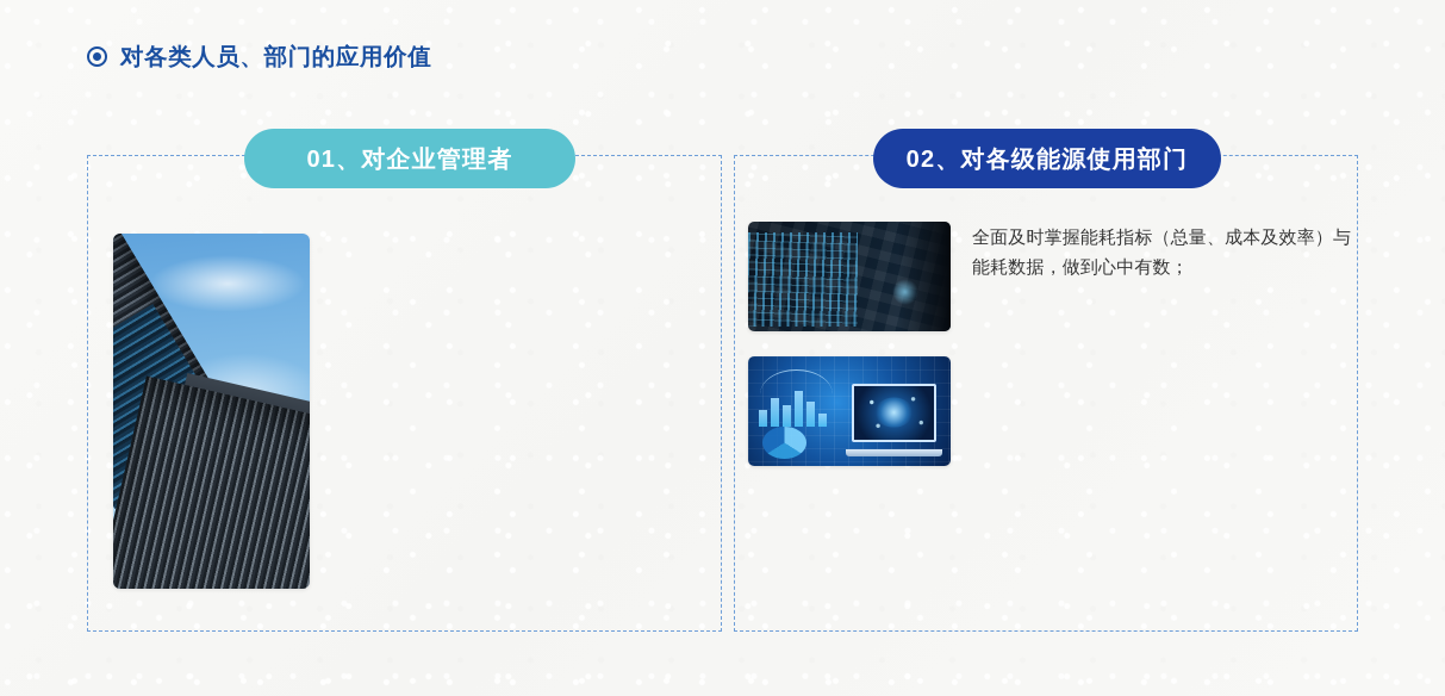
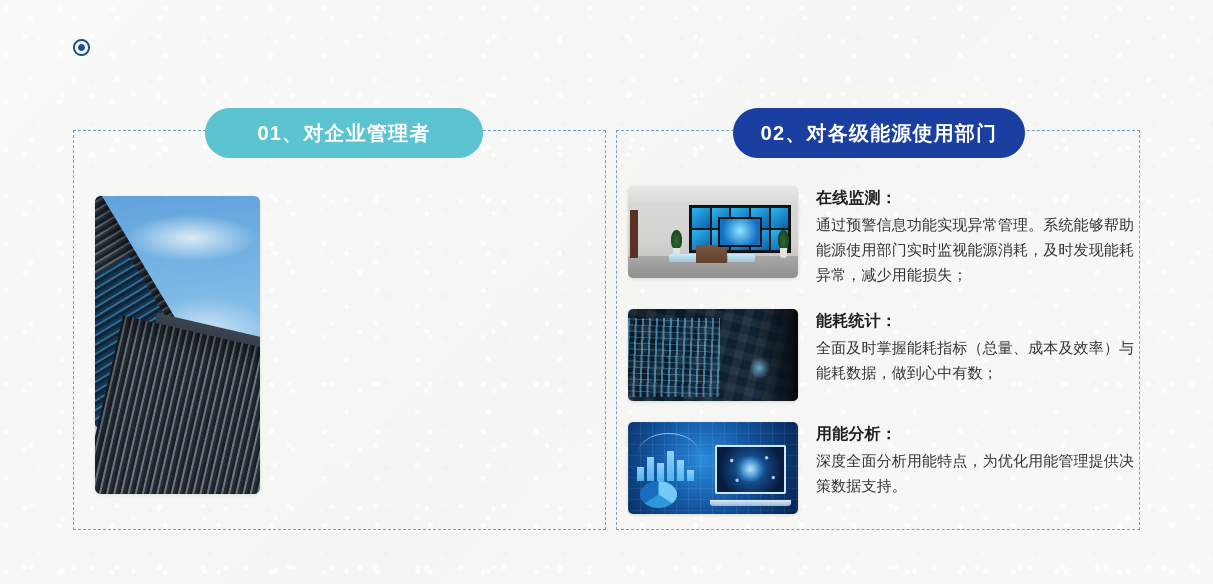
- 对各类人员、部门的应用价值
  01、对企业管理者
  02、对各级能源使用部门
+ 在线监测：
+ 通过预警信息功能实现异常管理。系统能够帮助能源使用部门实时监视能源消耗，及时发现能耗异常，减少用能损失；
+ 能耗统计：
  全面及时掌握能耗指标（总量、成本及效率）与能耗数据，做到心中有数；
+ 用能分析：
+ 深度全面分析用能特点，为优化用能管理提供决策数据支持。
